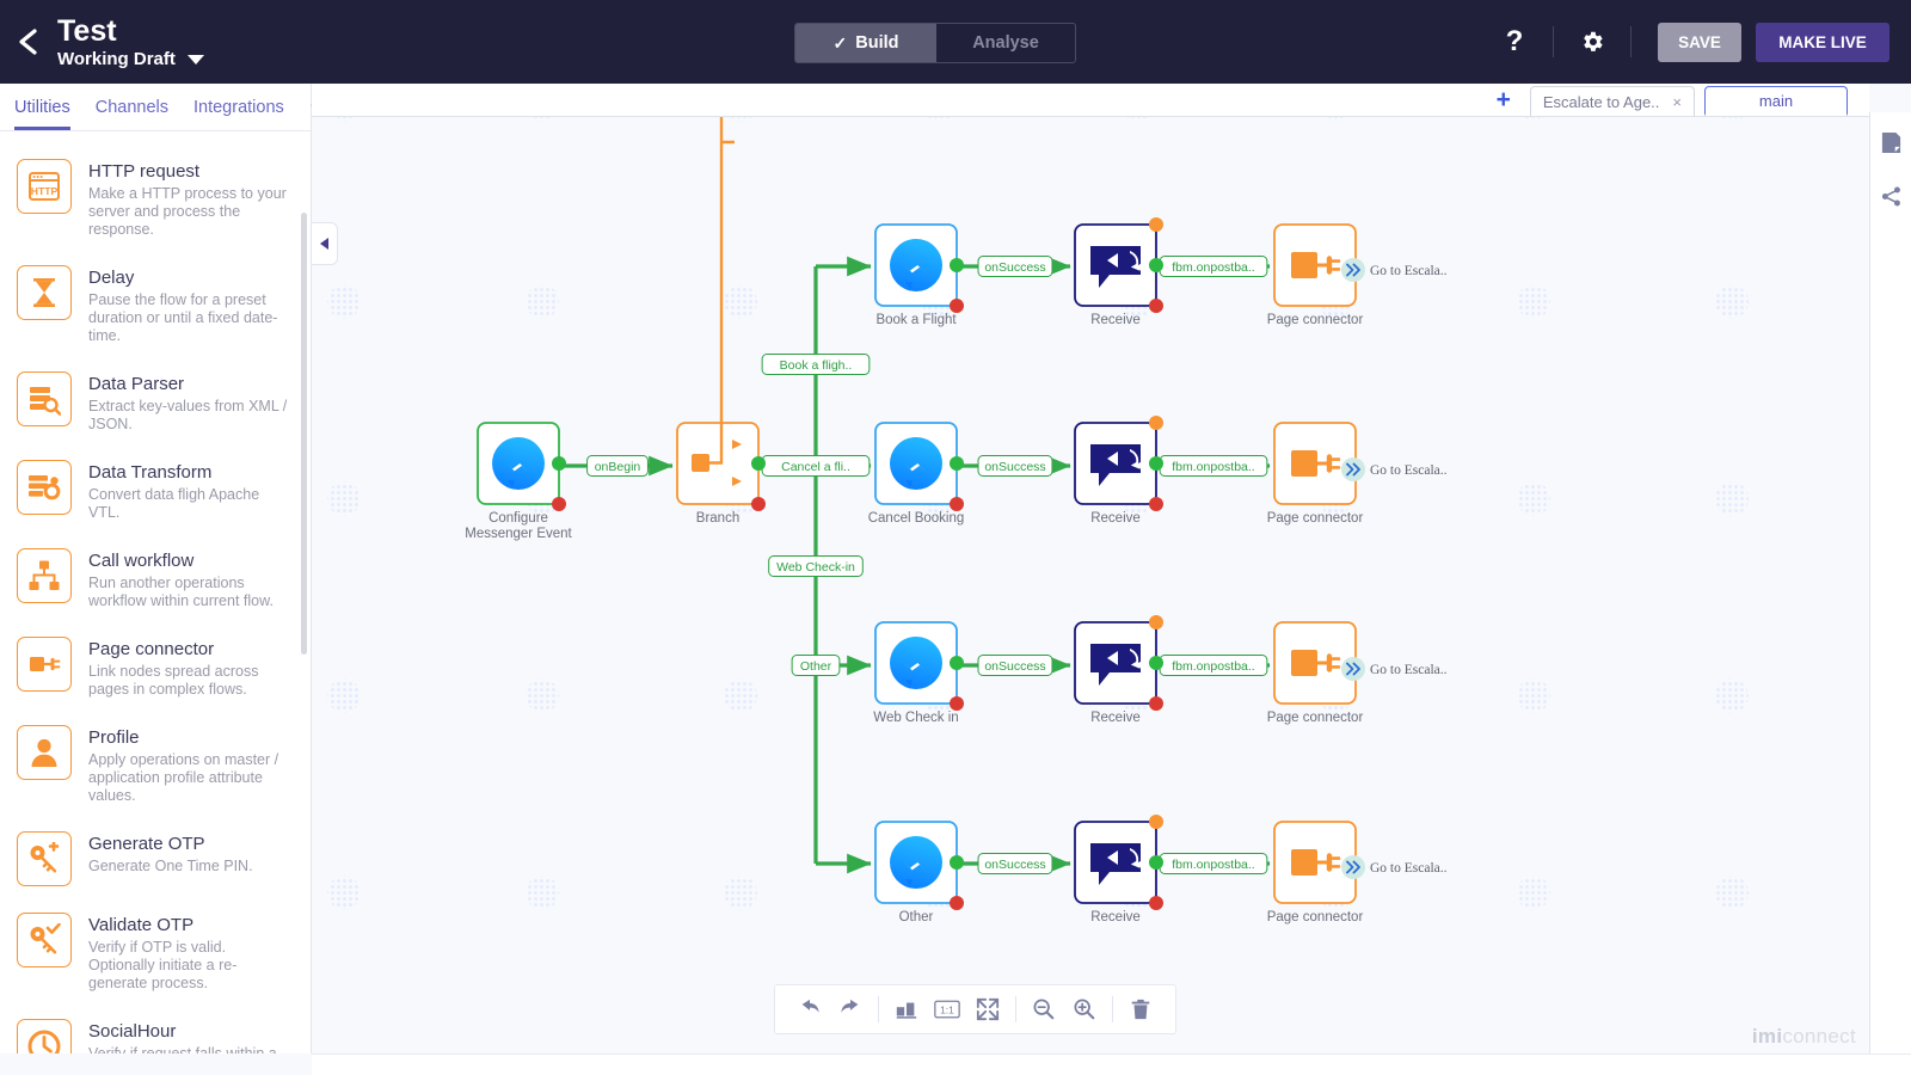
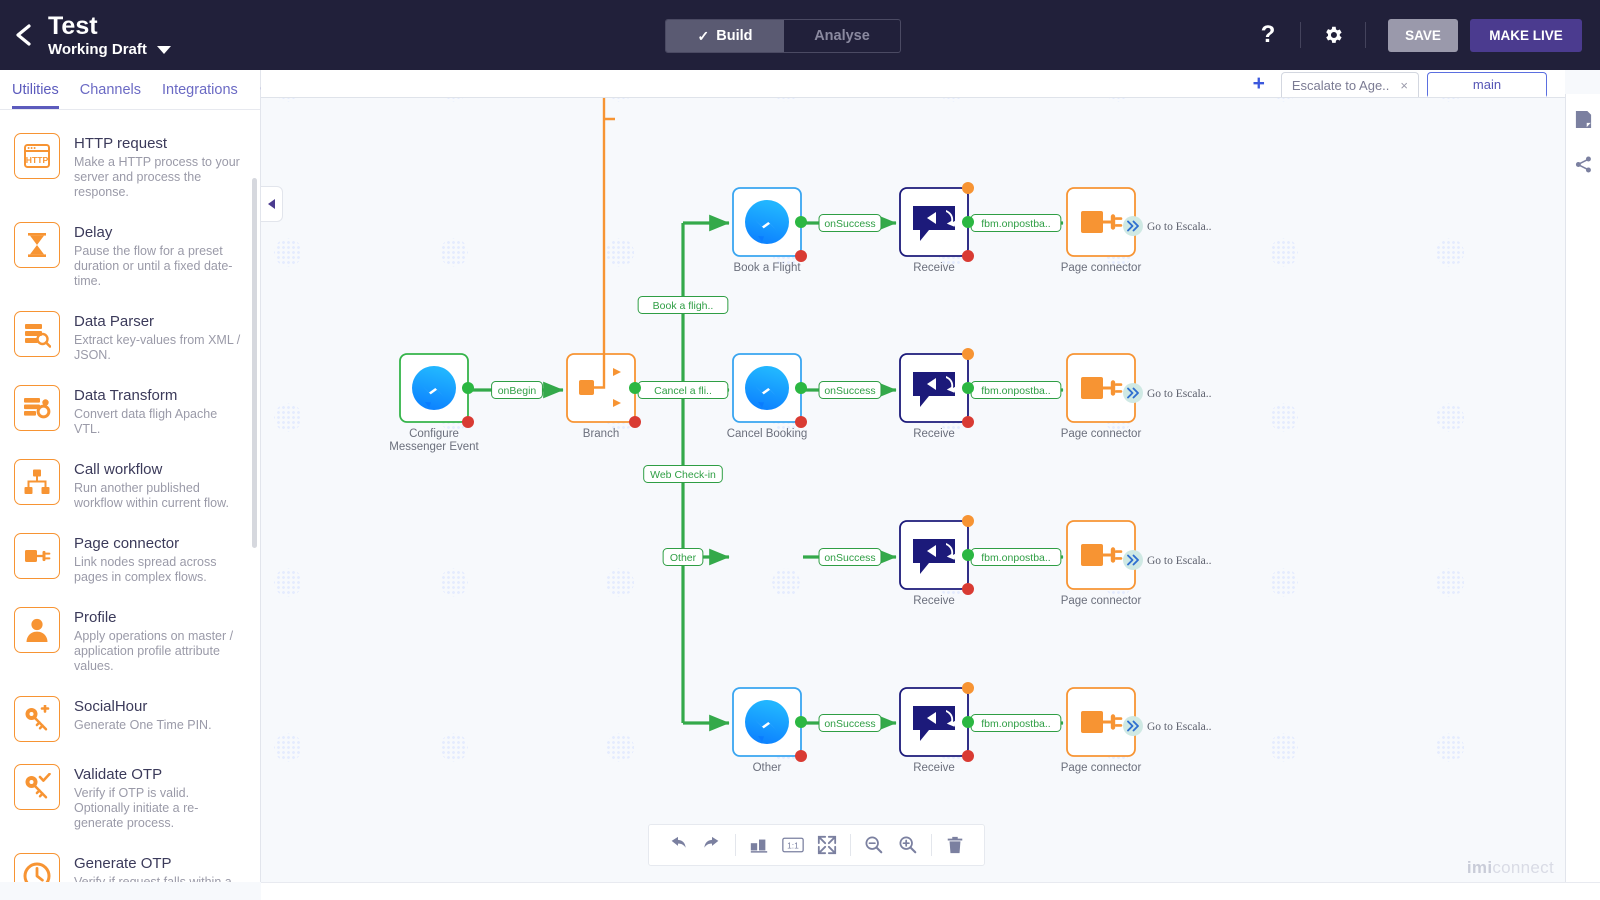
  Test
  Working Draft
  ✓
  Build
  Analyse
  ?
  SAVE
  MAKE LIVE
  Utilities
  Channels
  Integrations
  HTTP
  HTTP request
  Make a HTTP process to your server and process the response.
  Delay
  Pause the flow for a preset duration or until a fixed date-time.
  Data Parser
  Extract key-values from XML / JSON.
  Data Transform
  Convert data fligh Apache VTL.
  Call workflow
- Run another operations workflow within current flow.
+ Run another published workflow within current flow.
  Page connector
  Link nodes spread across pages in complex flows.
  Profile
  Apply operations on master / application profile attribute values.
- Generate OTP
+ SocialHour
  Generate One Time PIN.
  Validate OTP
  Verify if OTP is valid. Optionally initiate a re-generate process.
- SocialHour
+ Generate OTP
  onBegin
  Book a fligh..
  Cancel a fli..
  Web Check-in
  Other
  onSuccess
  onSuccess
  onSuccess
  onSuccess
  fbm.onpostba..
  fbm.onpostba..
  fbm.onpostba..
  fbm.onpostba..
  Configure
  Messenger Event
  Branch
  Book a Flight
  Receive
  Page connector
  Cancel Booking
  Receive
  Page connector
- Web Check in
  Receive
  Page connector
  Other
  Receive
  Page connector
  Go to Escala..
  Go to Escala..
  Go to Escala..
  Go to Escala..
  +
  Escalate to Age..
  ×
  main
  1:1
  imiconnect
